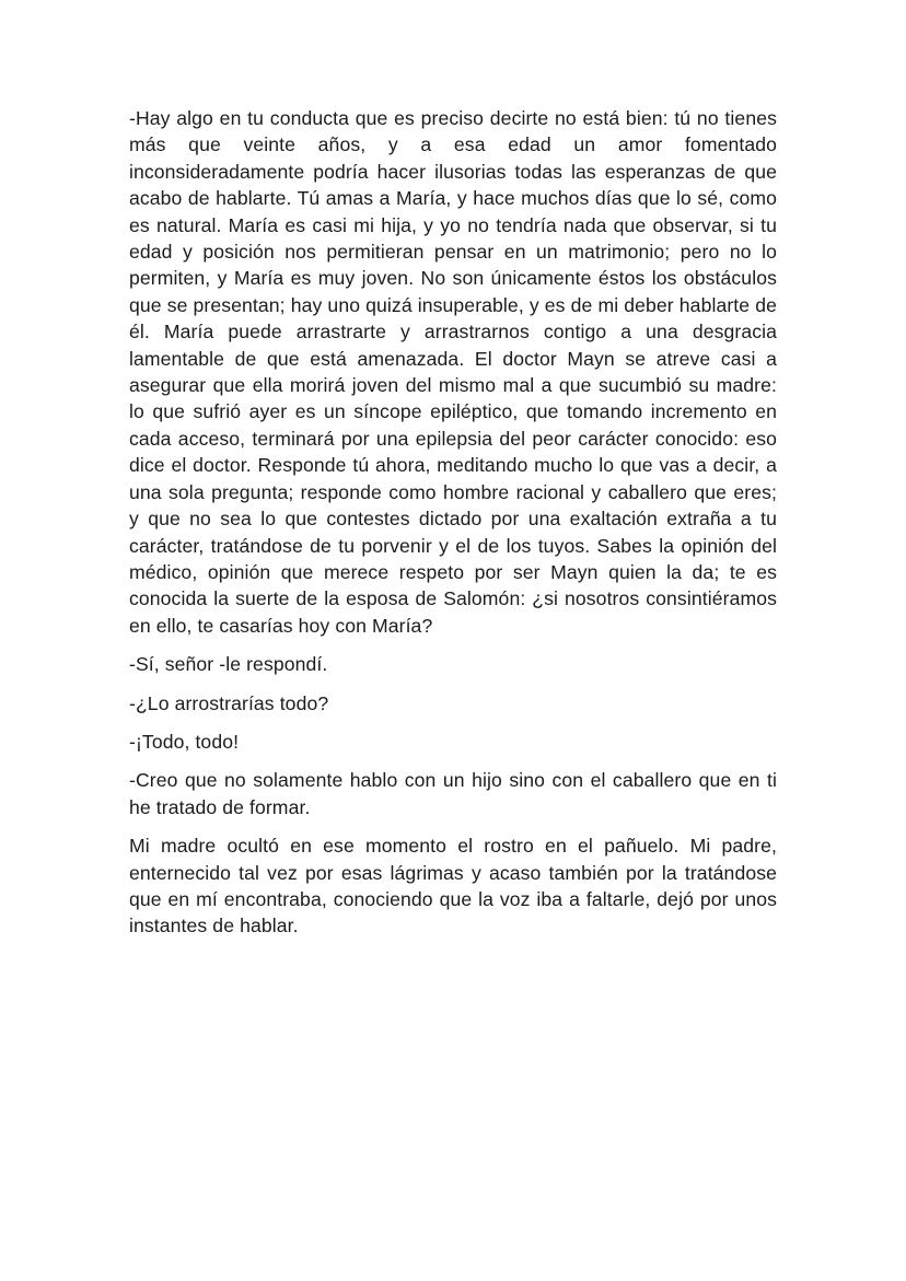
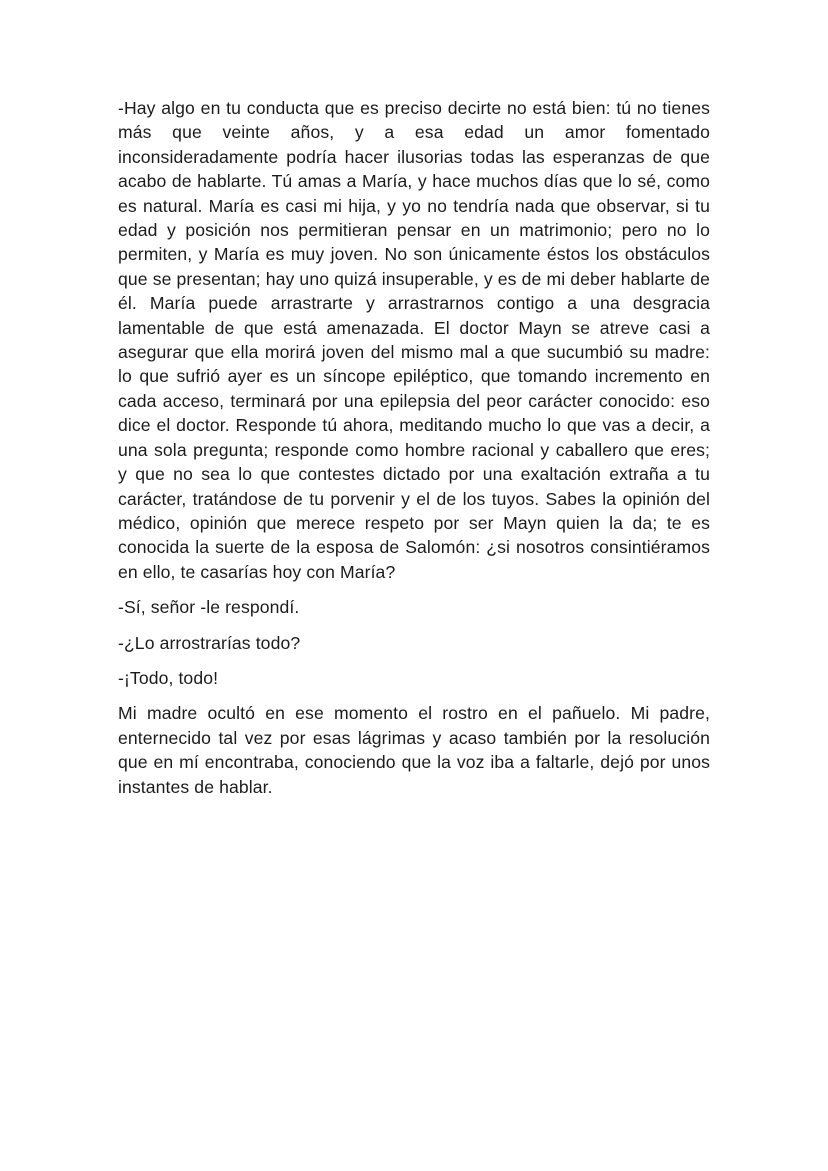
  -Hay algo en tu conducta que es preciso decirte no está bien: tú no tienes más que veinte años, y a esa edad un amor fomentado inconsideradamente podría hacer ilusorias todas las esperanzas de que acabo de hablarte. Tú amas a María, y hace muchos días que lo sé, como es natural. María es casi mi hija, y yo no tendría nada que observar, si tu edad y posición nos permitieran pensar en un matrimonio; pero no lo permiten, y María es muy joven. No son únicamente éstos los obstáculos que se presentan; hay uno quizá insuperable, y es de mi deber hablarte de él. María puede arrastrarte y arrastrarnos contigo a una desgracia lamentable de que está amenazada. El doctor Mayn se atreve casi a asegurar que ella morirá joven del mismo mal a que sucumbió su madre: lo que sufrió ayer es un síncope epiléptico, que tomando incremento en cada acceso, terminará por una epilepsia del peor carácter conocido: eso dice el doctor. Responde tú ahora, meditando mucho lo que vas a decir, a una sola pregunta; responde como hombre racional y caballero que eres; y que no sea lo que contestes dictado por una exaltación extraña a tu carácter, tratándose de tu porvenir y el de los tuyos. Sabes la opinión del médico, opinión que merece respeto por ser Mayn quien la da; te es conocida la suerte de la esposa de Salomón: ¿si nosotros consintiéramos en ello, te casarías hoy con María?
  -Sí, señor -le respondí.
  -¿Lo arrostrarías todo?
  -¡Todo, todo!
- -Creo que no solamente hablo con un hijo sino con el caballero que en ti he tratado de formar.
- Mi madre ocultó en ese momento el rostro en el pañuelo. Mi padre, enternecido tal vez por esas lágrimas y acaso también por la tratándose que en mí encontraba, conociendo que la voz iba a faltarle, dejó por unos instantes de hablar.
+ Mi madre ocultó en ese momento el rostro en el pañuelo. Mi padre, enternecido tal vez por esas lágrimas y acaso también por la resolución que en mí encontraba, conociendo que la voz iba a faltarle, dejó por unos instantes de hablar.
